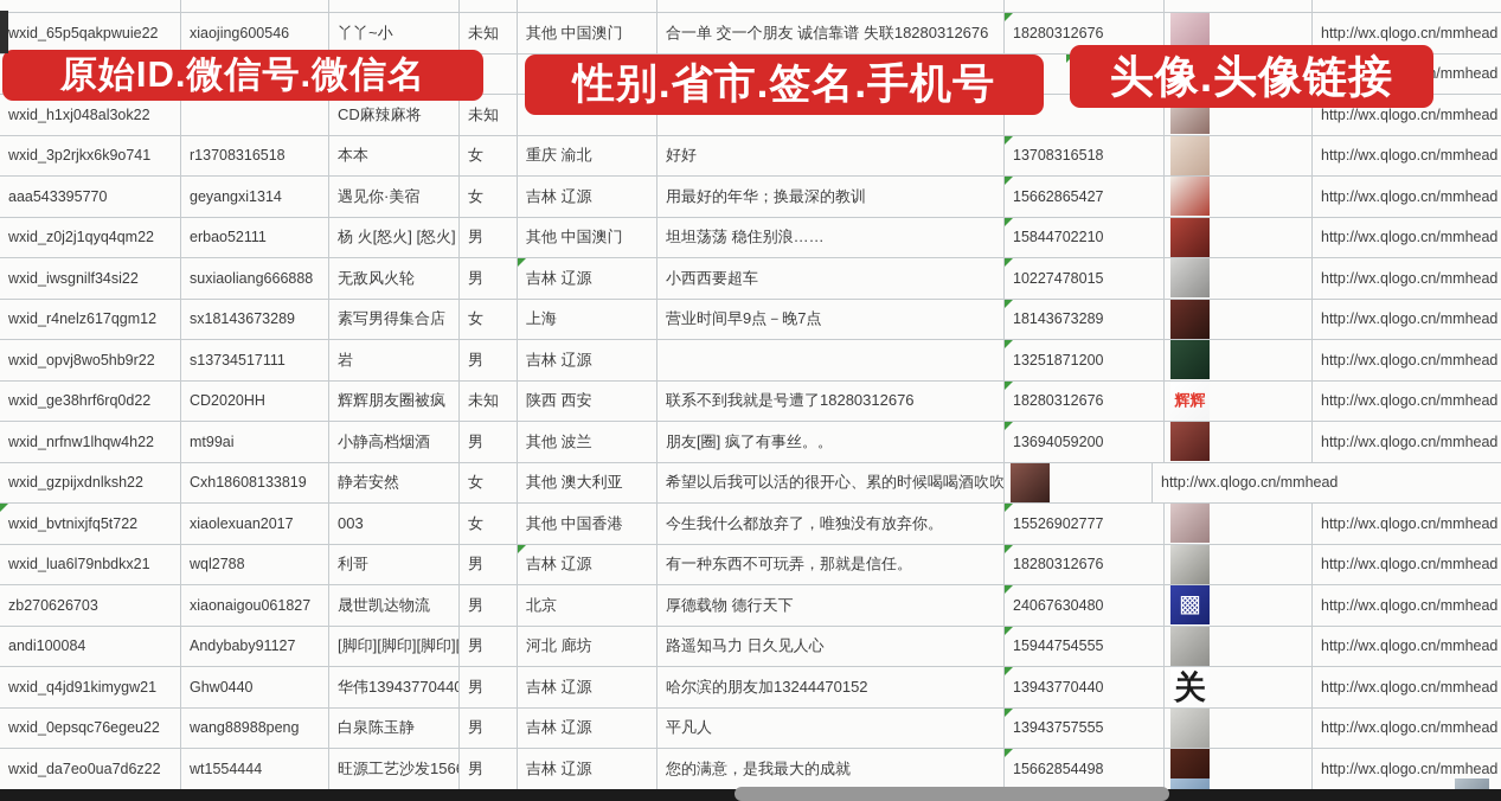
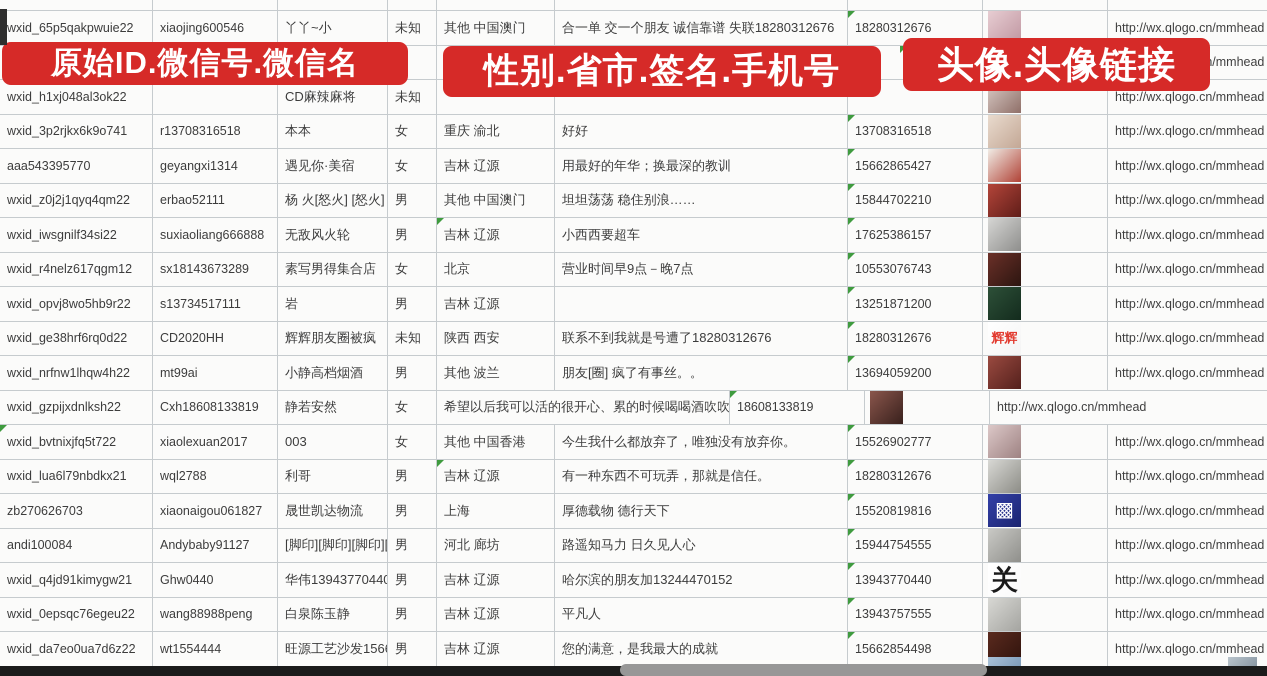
  wxid_65p5qakpwuie22
  xiaojing600546
  丫丫~小
  未知
  其他 中国澳门
  合一单 交一个朋友 诚信靠谱 失联18280312676
  18280312676
  http://wx.qlogo.cn/mmhead
  wxid_h1xj048al3ok22
  CD麻辣麻将
  未知
  http://wx.qlogo.cn/mmhead
  wxid_3p2rjkx6k9o741
  r13708316518
  本本
  女
  重庆 渝北
  好好
  13708316518
  http://wx.qlogo.cn/mmhead
  aaa543395770
  geyangxi1314
  遇见你·美宿
  女
  吉林 辽源
  用最好的年华；换最深的教训
  15662865427
  http://wx.qlogo.cn/mmhead
  wxid_z0j2j1qyq4qm22
  erbao52111
  杨 火[怒火] [怒火]
  男
  其他 中国澳门
  坦坦荡荡 稳住别浪……
  15844702210
  http://wx.qlogo.cn/mmhead
  wxid_iwsgnilf34si22
  suxiaoliang666888
  无敌风火轮
  男
  吉林 辽源
  小西西要超车
- 10227478015
+ 17625386157
  http://wx.qlogo.cn/mmhead
  wxid_r4nelz617qgm12
  sx18143673289
  素写男得集合店
  女
- 上海
+ 北京
  营业时间早9点－晚7点
- 18143673289
+ 10553076743
  http://wx.qlogo.cn/mmhead
  wxid_opvj8wo5hb9r22
  s13734517111
  岩
  男
  吉林 辽源
  13251871200
  http://wx.qlogo.cn/mmhead
  wxid_ge38hrf6rq0d22
  CD2020HH
  辉辉朋友圈被疯
  未知
  陕西 西安
  联系不到我就是号遭了18280312676
  18280312676
  辉辉
  http://wx.qlogo.cn/mmhead
  wxid_nrfnw1lhqw4h22
  mt99ai
  小静高档烟酒
  男
  其他 波兰
  朋友[圈] 疯了有事丝。。
  13694059200
  http://wx.qlogo.cn/mmhead
  wxid_gzpijxdnlksh22
  Cxh18608133819
  静若安然
  女
- 其他 澳大利亚
  希望以后我可以活的很开心、累的时候喝喝酒吹吹
+ 18608133819
  http://wx.qlogo.cn/mmhead
  wxid_bvtnixjfq5t722
  xiaolexuan2017
  003
  女
  其他 中国香港
  今生我什么都放弃了，唯独没有放弃你。
  15526902777
  http://wx.qlogo.cn/mmhead
  wxid_lua6l79nbdkx21
  wql2788
  利哥
  男
  吉林 辽源
  有一种东西不可玩弄，那就是信任。
  18280312676
  http://wx.qlogo.cn/mmhead
  zb270626703
  xiaonaigou061827
  晟世凯达物流
  男
- 北京
+ 上海
  厚德载物 德行天下
- 24067630480
+ 15520819816
  ▩
  http://wx.qlogo.cn/mmhead
  andi100084
  Andybaby91127
  男
  河北 廊坊
  路遥知马力 日久见人心
  15944754555
  http://wx.qlogo.cn/mmhead
  wxid_q4jd91kimygw21
  Ghw0440
  华伟13943770440
  男
  吉林 辽源
  哈尔滨的朋友加13244470152
  13943770440
  关
  http://wx.qlogo.cn/mmhead
  wxid_0epsqc76egeu22
  wang88988peng
  白泉陈玉静
  男
  吉林 辽源
  平凡人
  13943757555
  http://wx.qlogo.cn/mmhead
  wxid_da7eo0ua7d6z22
  wt1554444
  男
  吉林 辽源
  您的满意，是我最大的成就
  15662854498
  http://wx.qlogo.cn/mmhead
  原始ID.微信号.微信名
  性别.省市.签名.手机号
  头像.头像链接
